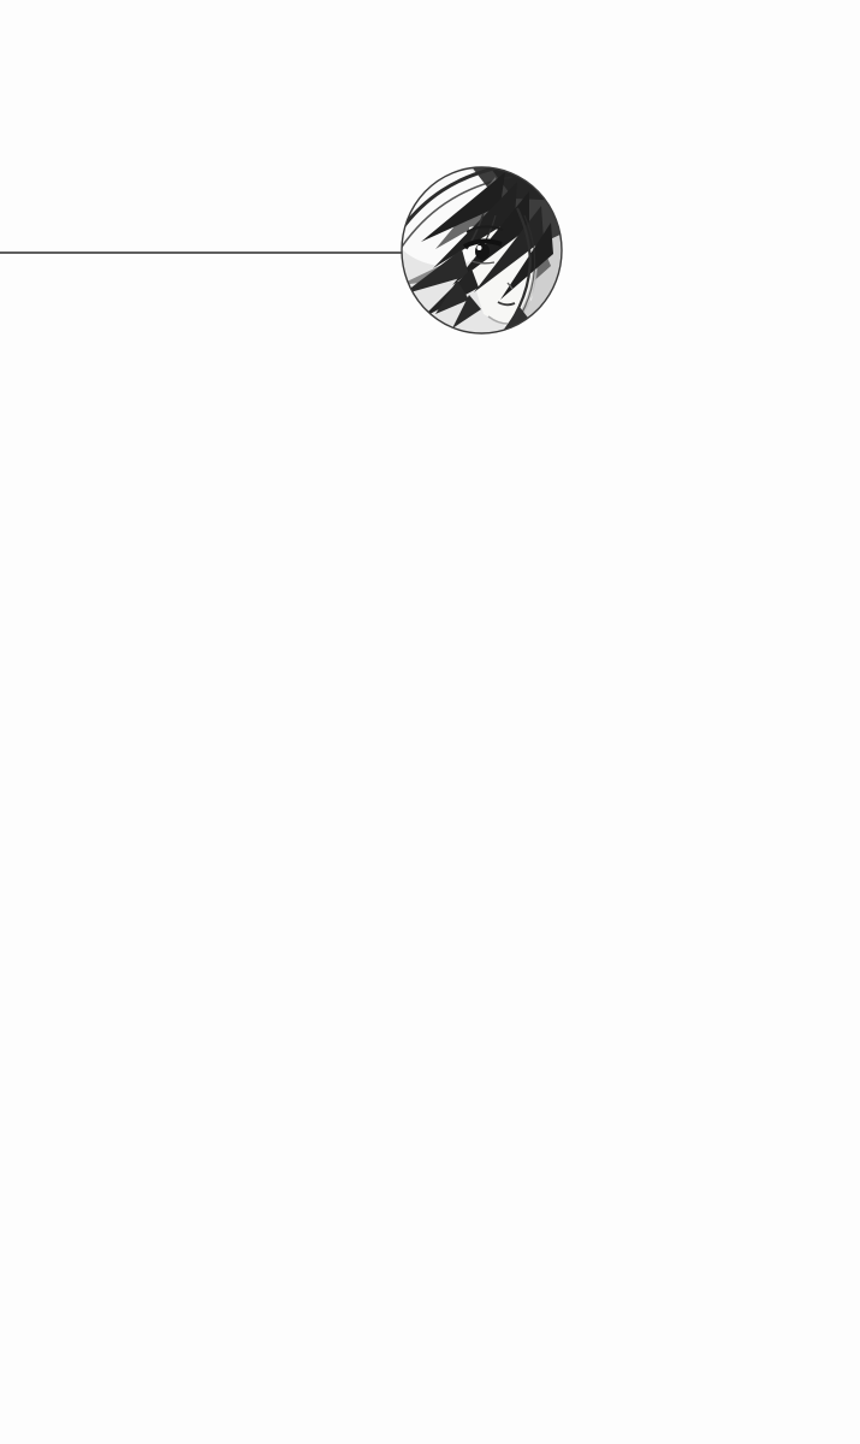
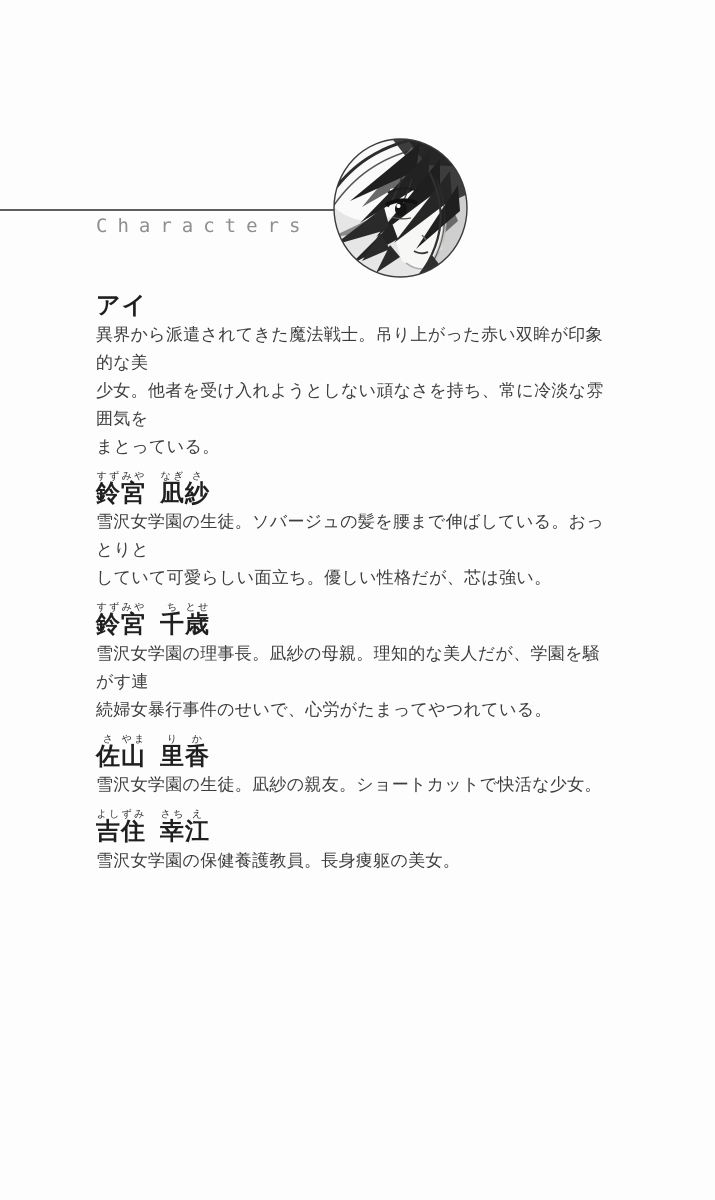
+ Characters
+ アイ
+ 異界から派遣されてきた魔法戦士。吊り上がった赤い双眸が印象的な美
+ 少女。他者を受け入れようとしない頑なさを持ち、常に冷淡な雰囲気を
+ まとっている。
+ 鈴すず宮みや凪なぎ紗さ
+ 雪沢女学園の生徒。ソバージュの髪を腰まで伸ばしている。おっとりと
+ していて可愛らしい面立ち。優しい性格だが、芯は強い。
+ 鈴すず宮みや千ち歳とせ
+ 雪沢女学園の理事長。凪紗の母親。理知的な美人だが、学園を騒がす連
+ 続婦女暴行事件のせいで、心労がたまってやつれている。
+ 佐さ山やま里り香か
+ 雪沢女学園の生徒。凪紗の親友。ショートカットで快活な少女。
+ 吉よし住ずみ幸さち江え
+ 雪沢女学園の保健養護教員。長身痩躯の美女。
